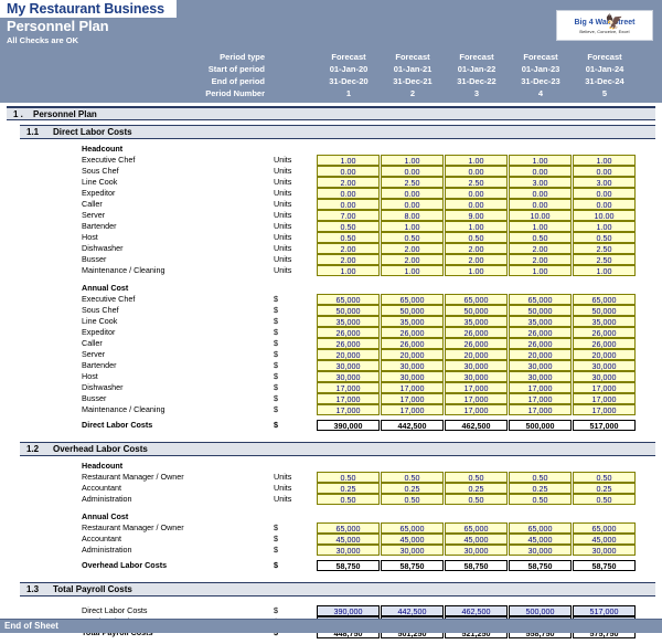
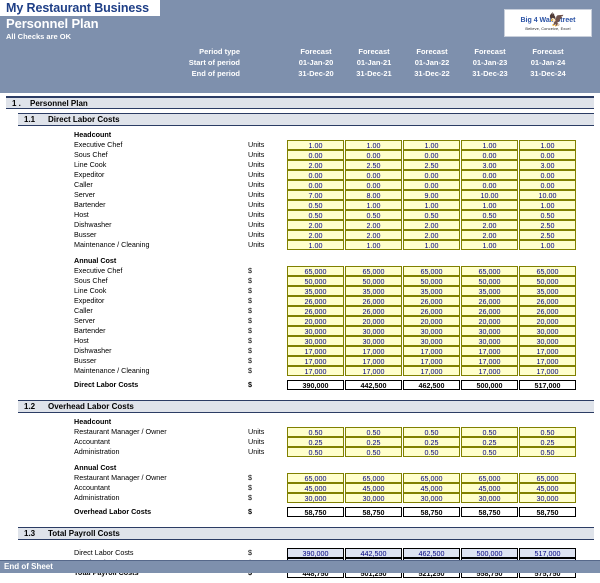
  My Restaurant Business
  Personnel Plan
  All Checks are OK
  🦅
  Period type
  Forecast
  Forecast
  Forecast
  Forecast
  Forecast
  Start of period
  01-Jan-20
  01-Jan-21
  01-Jan-22
  01-Jan-23
  01-Jan-24
  End of period
  31-Dec-20
  31-Dec-21
  31-Dec-22
  31-Dec-23
  31-Dec-24
- Period Number
- 1
- 2
- 3
- 4
- 5
  1 .
  Personnel Plan
  1.1
  Direct Labor Costs
  Headcount
  Executive Chef
  Units
  1.00
  1.00
  1.00
  1.00
  1.00
  Sous Chef
  Units
  0.00
  0.00
  0.00
  0.00
  0.00
  Line Cook
  Units
  2.00
  2.50
  2.50
  3.00
  3.00
  Expeditor
  Units
  0.00
  0.00
  0.00
  0.00
  0.00
  Caller
  Units
  0.00
  0.00
  0.00
  0.00
  0.00
  Server
  Units
  7.00
  8.00
  9.00
  10.00
  10.00
  Bartender
  Units
  0.50
  1.00
  1.00
  1.00
  1.00
  Host
  Units
  0.50
  0.50
  0.50
  0.50
  0.50
  Dishwasher
  Units
  2.00
  2.00
  2.00
  2.00
  2.50
  Busser
  Units
  2.00
  2.00
  2.00
  2.00
  2.50
  Maintenance / Cleaning
  Units
  1.00
  1.00
  1.00
  1.00
  1.00
  Annual Cost
  Executive Chef
  $
  65,000
  65,000
  65,000
  65,000
  65,000
  Sous Chef
  $
  50,000
  50,000
  50,000
  50,000
  50,000
  Line Cook
  $
  35,000
  35,000
  35,000
  35,000
  35,000
  Expeditor
  $
  26,000
  26,000
  26,000
  26,000
  26,000
  Caller
  $
  26,000
  26,000
  26,000
  26,000
  26,000
  Server
  $
  20,000
  20,000
  20,000
  20,000
  20,000
  Bartender
  $
  30,000
  30,000
  30,000
  30,000
  30,000
  Host
  $
  30,000
  30,000
  30,000
  30,000
  30,000
  Dishwasher
  $
  17,000
  17,000
  17,000
  17,000
  17,000
  Busser
  $
  17,000
  17,000
  17,000
  17,000
  17,000
  Maintenance / Cleaning
  $
  17,000
  17,000
  17,000
  17,000
  17,000
  Direct Labor Costs
  $
  390,000
  442,500
  462,500
  500,000
  517,000
  1.2
  Overhead Labor Costs
  Headcount
  Restaurant Manager / Owner
  Units
  0.50
  0.50
  0.50
  0.50
  0.50
  Accountant
  Units
  0.25
  0.25
  0.25
  0.25
  0.25
  Administration
  Units
  0.50
  0.50
  0.50
  0.50
  0.50
  Annual Cost
  Restaurant Manager / Owner
  $
  65,000
  65,000
  65,000
  65,000
  65,000
  Accountant
  $
  45,000
  45,000
  45,000
  45,000
  45,000
  Administration
  $
  30,000
  30,000
  30,000
  30,000
  30,000
  Overhead Labor Costs
  $
  58,750
  58,750
  58,750
  58,750
  58,750
  1.3
  Total Payroll Costs
  Direct Labor Costs
  $
  390,000
  442,500
  462,500
  500,000
  517,000
  448,750
  501,250
  521,250
  558,750
  575,750
  End of Sheet
